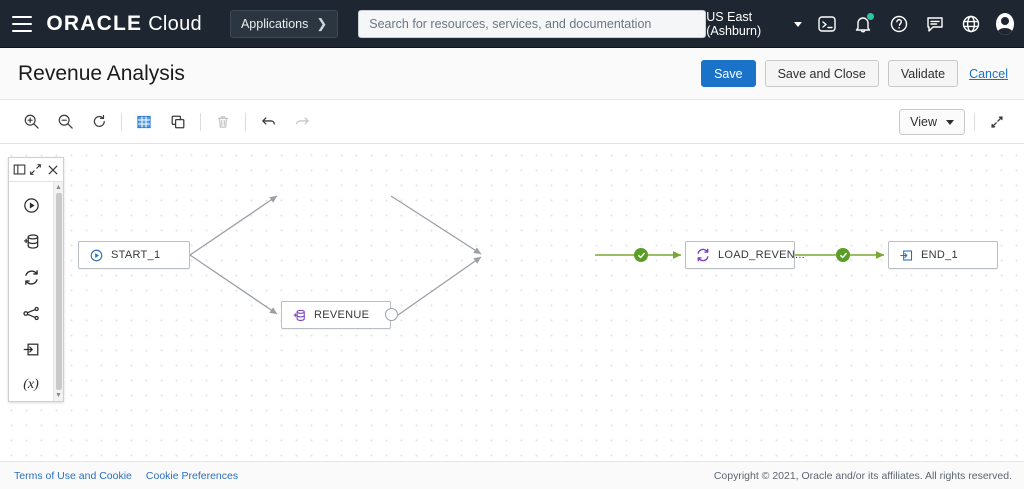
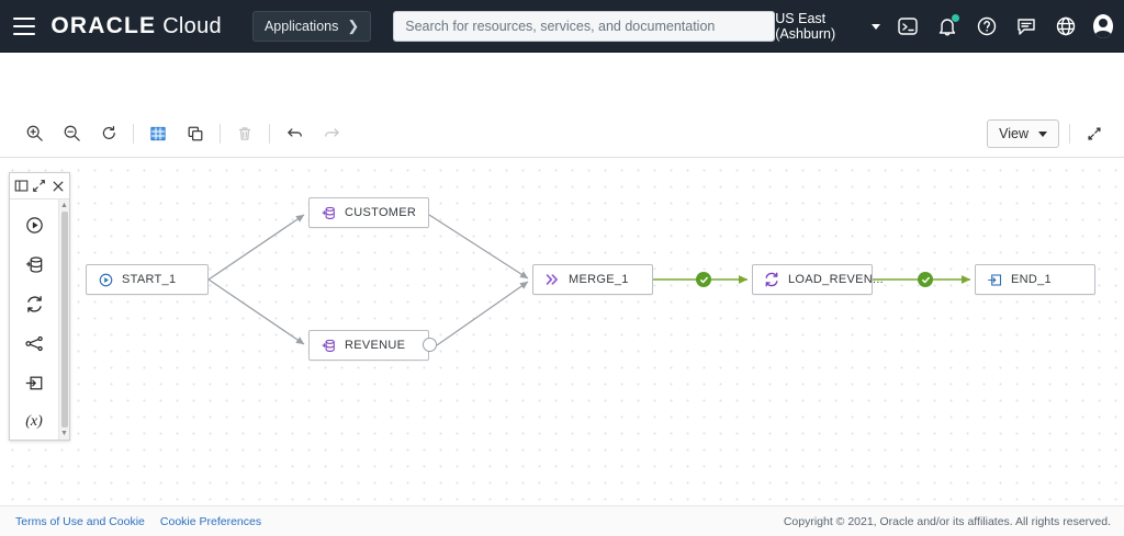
  ORACLE
  Cloud
  Applications
  ❯
  Search for resources, services, and documentation
  US East (Ashburn)
- Revenue Analysis
- Save
- Save and Close
- Validate
- Cancel
  View
  (x)
  START_1
+ CUSTOMER
  REVENUE
+ MERGE_1
  LOAD_REVEN...
  END_1
  Terms of Use and Cookie
  Cookie Preferences
  Copyright © 2021, Oracle and/or its affiliates. All rights reserved.
